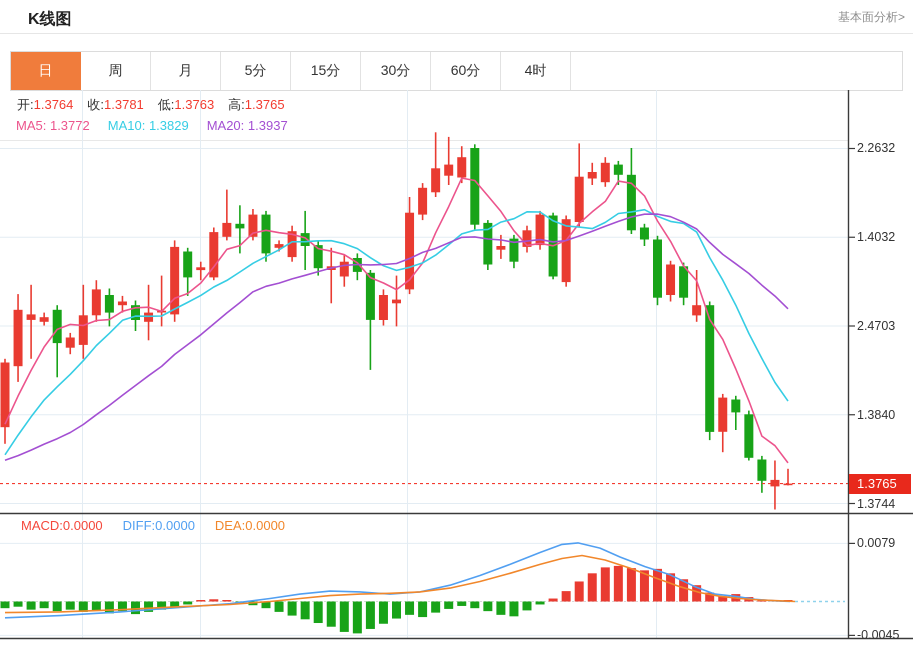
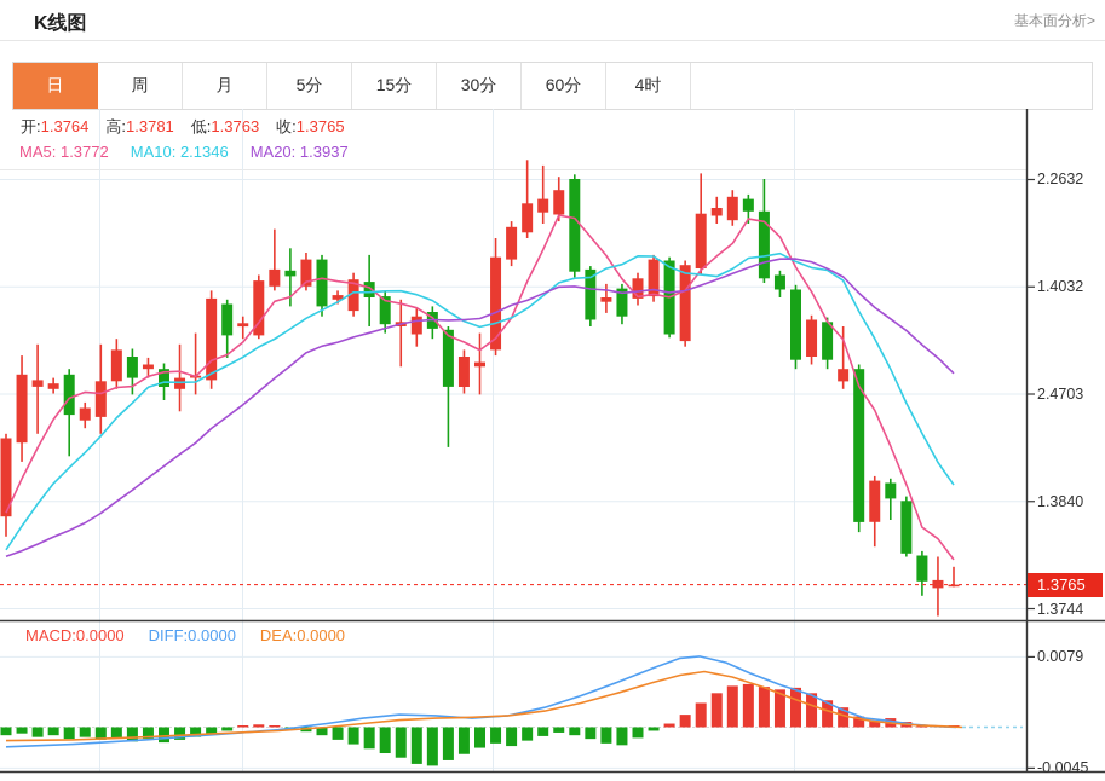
  K线图
  基本面分析>
  日
  周
  月
  5分
  15分
  30分
  60分
  4时
  开:1.3764
- 收:1.3781
+ 高:1.3781
  低:1.3763
- 高:1.3765
+ 收:1.3765
  MA5: 1.3772
- MA10: 1.3829
+ MA10: 2.1346
  MA20: 1.3937
  MACD:0.0000
  DIFF:0.0000
  DEA:0.0000
  2.2632
  1.4032
  2.4703
  1.3840
  1.3744
  1.3765
  0.0079
  -0.0045
